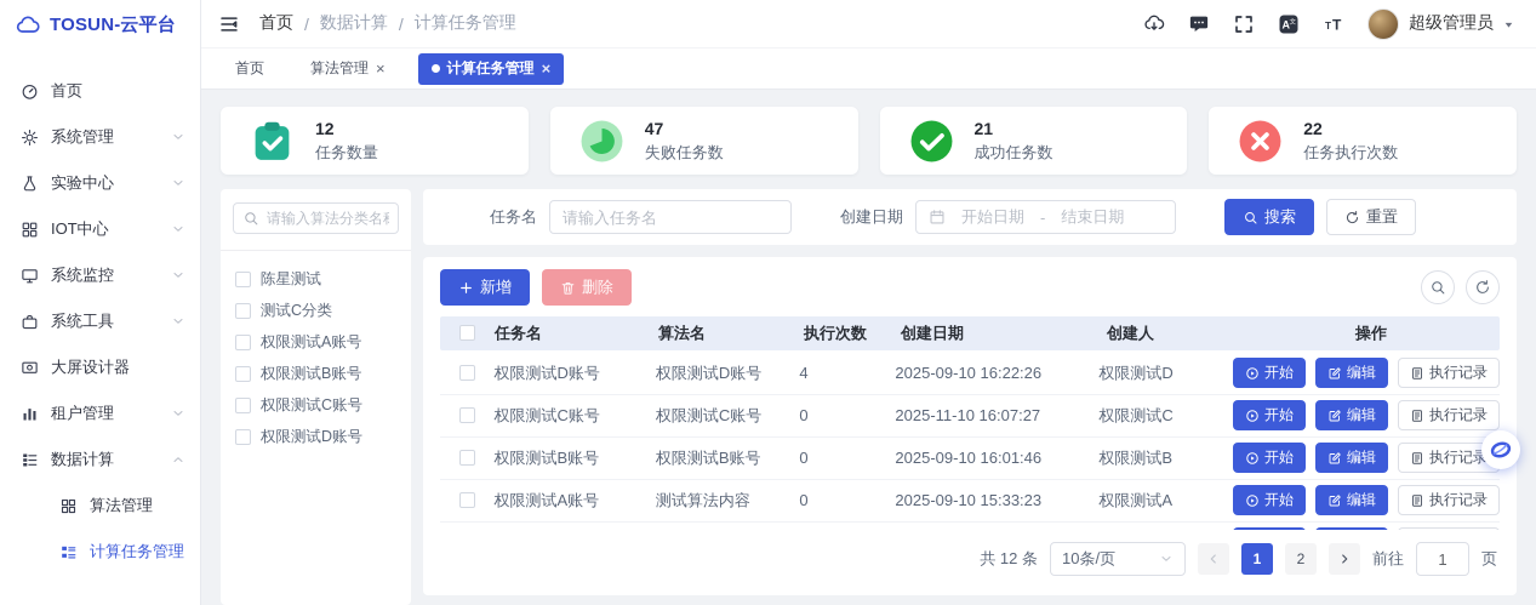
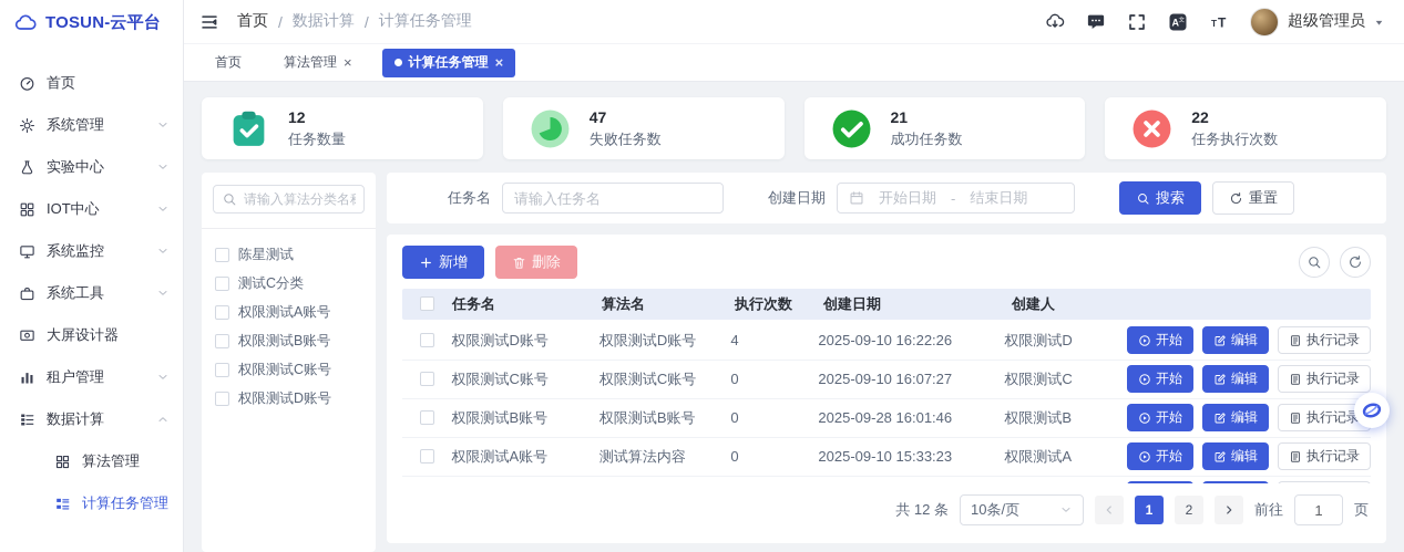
  TOSUN-云平台
  首页
  系统管理
  实验中心
  IOT中心
  系统监控
  系统工具
  大屏设计器
  租户管理
  数据计算
  算法管理
  计算任务管理
  首页
  /
  数据计算
  /
  计算任务管理
  A
  T
  T
  超级管理员
  首页
  算法管理
  ×
  计算任务管理
  ×
  12
  任务数量
  47
  失败任务数
  21
  成功任务数
  22
  任务执行次数
  请输入算法分类名
  陈星测试
  测试C分类
  权限测试A账号
  权限测试B账号
  权限测试C账号
  权限测试D账号
  任务名
  请输入任务名
  创建日期
  开始日期
  -
  结束日期
  搜索
  重置
  新增
  删除
  任务名
  算法名
  执行次数
  创建日期
  创建人
- 操作
  权限测试D账号
  权限测试D账号
  4
  2025-09-10 16:22:26
  权限测试D
  开始
  编辑
  执行记录
  权限测试C账号
  权限测试C账号
  0
- 2025-11-10 16:07:27
+ 2025-09-10 16:07:27
  权限测试C
  开始
  编辑
  执行记录
  权限测试B账号
  权限测试B账号
  0
- 2025-09-10 16:01:46
+ 2025-09-28 16:01:46
  权限测试B
  开始
  编辑
  执行记录
  权限测试A账号
  测试算法内容
  0
  2025-09-10 15:33:23
  权限测试A
  开始
  编辑
  执行记录
  共 12 条
  10条/页
  1
  2
  前往
  1
  页
